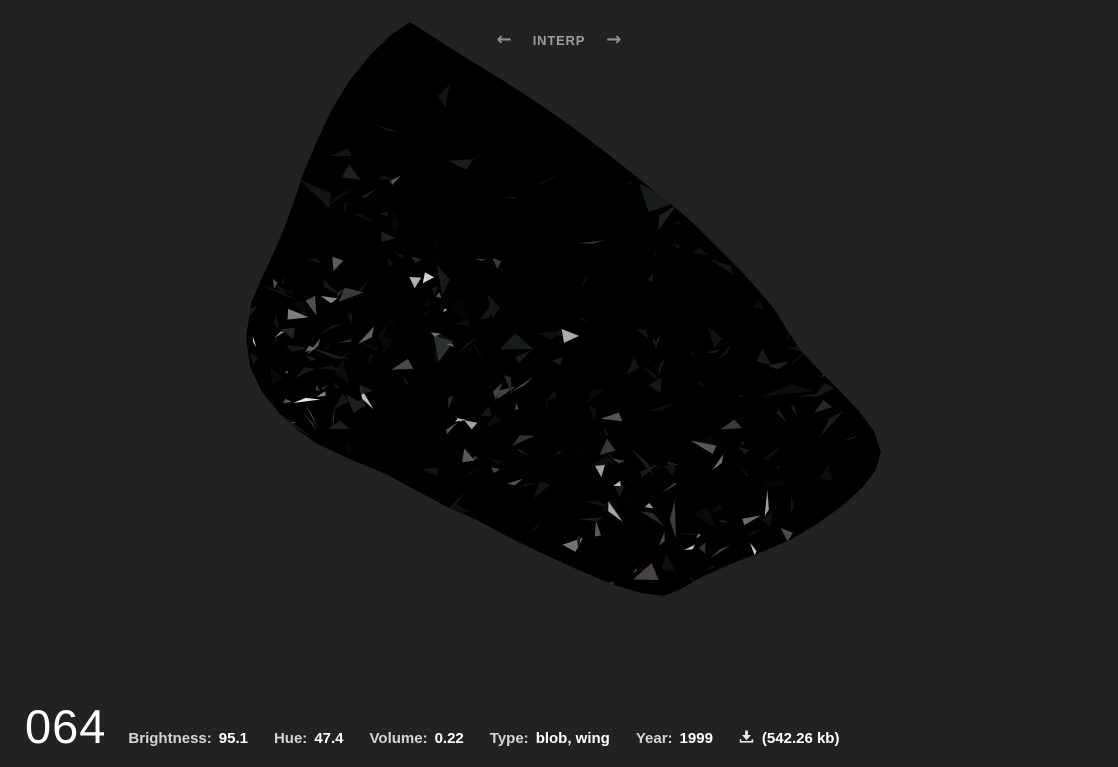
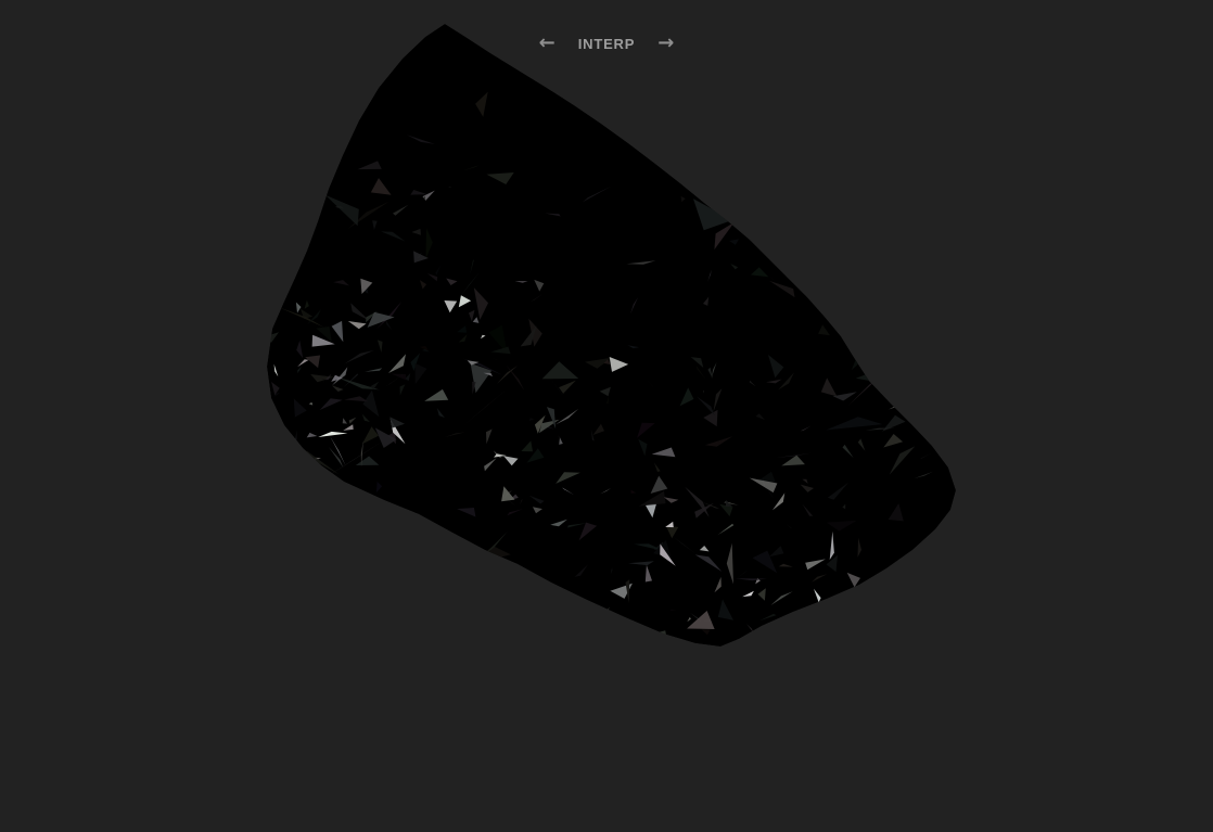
  ←
  INTERP
  →
- 064
- Brightness:
- 95.1
- Hue:
- 47.4
- Volume:
- 0.22
- Type:
- blob, wing
- Year:
- 1999
- (542.26 kb)
